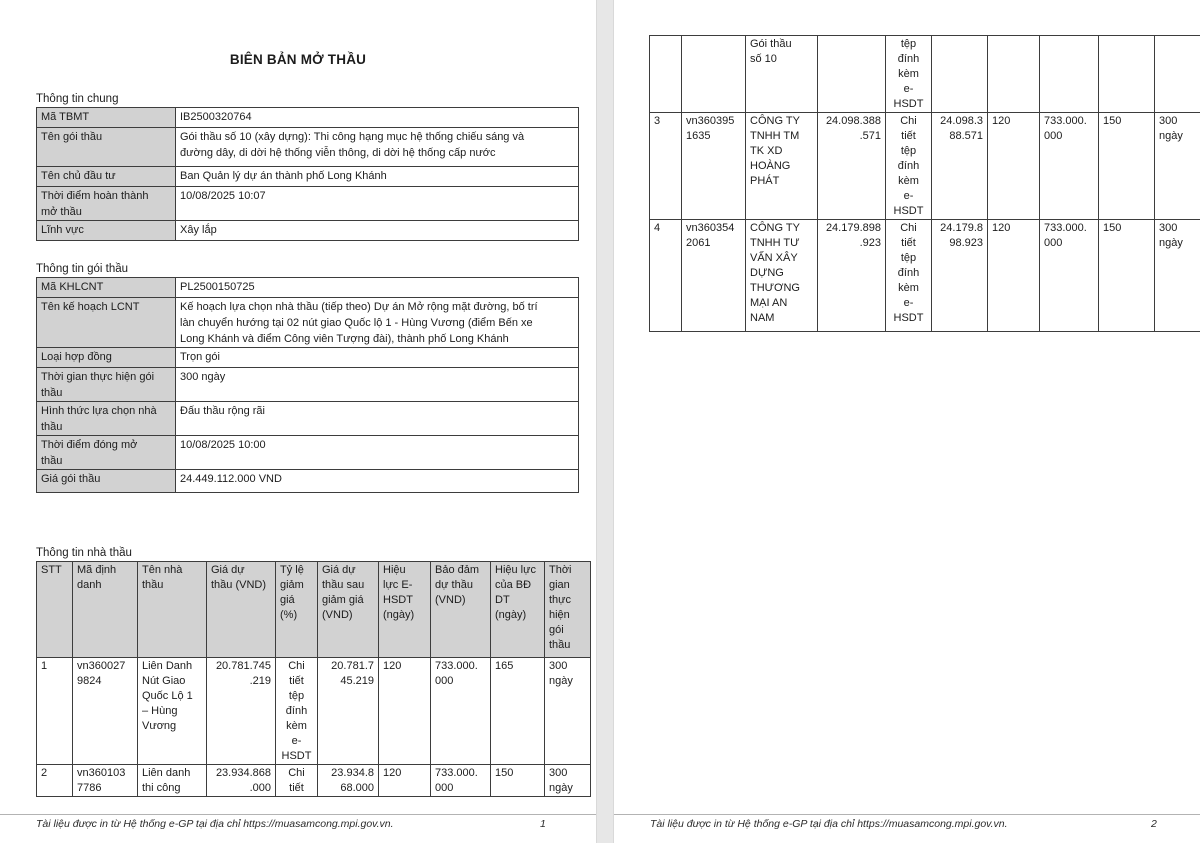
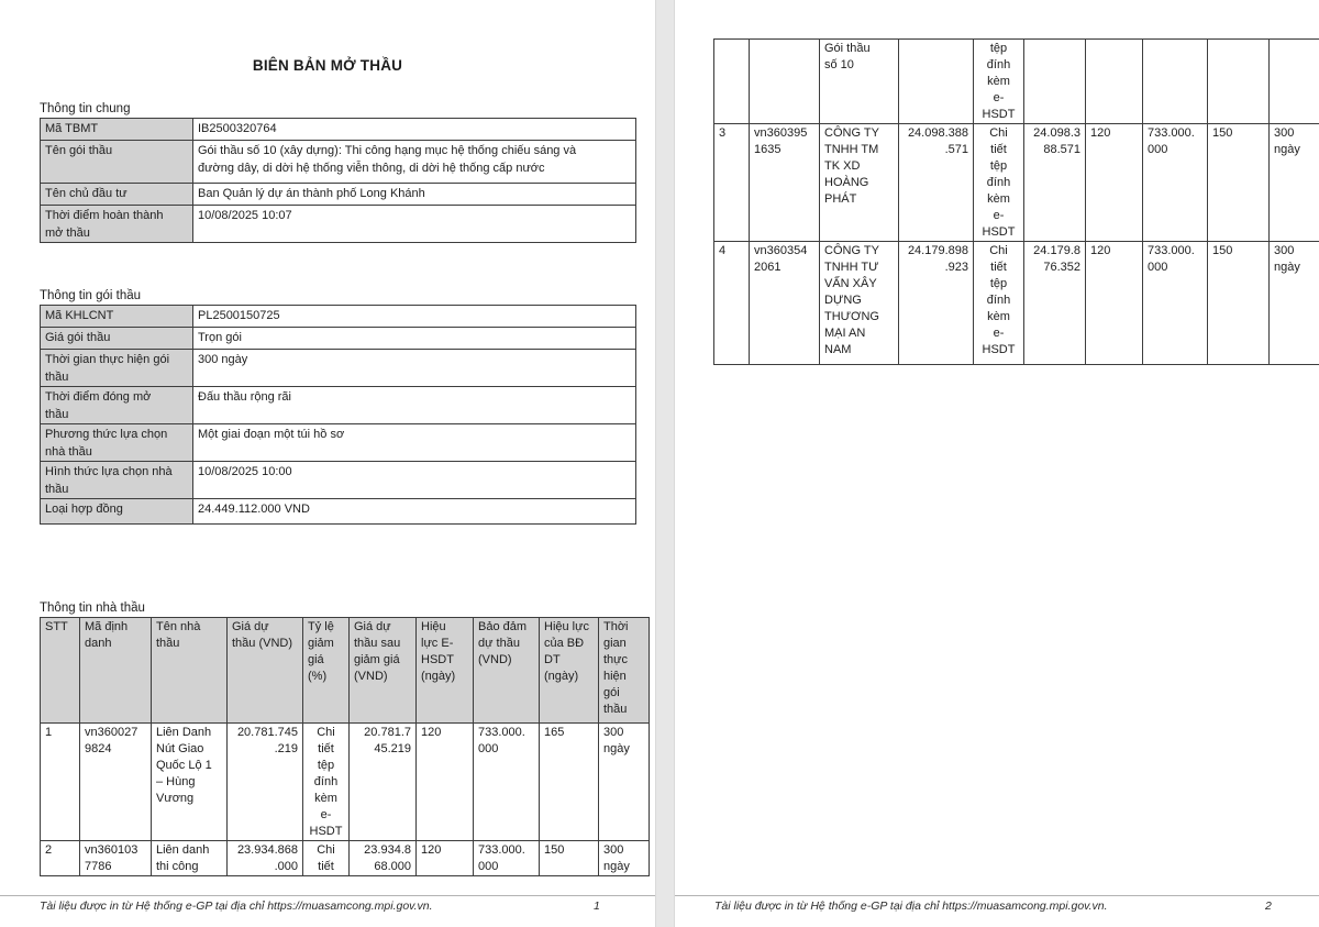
  BIÊN BẢN MỞ THẦU
  Thông tin chung
  Mã TBMT	IB2500320764
  Tên gói thầu	Gói thầu số 10 (xây dựng): Thi công hạng mục hệ thống chiếu sáng và đường dây, di dời hệ thống viễn thông, di dời hệ thống cấp nước
  Tên chủ đầu tư	Ban Quản lý dự án thành phố Long Khánh
  Thời điểm hoàn thành mở thầu	10/08/2025 10:07
- Lĩnh vực	Xây lắp
  Thông tin gói thầu
  Mã KHLCNT	PL2500150725
- Tên kế hoạch LCNT	Kế hoạch lựa chọn nhà thầu (tiếp theo) Dự án Mở rộng mặt đường, bố trí làn chuyển hướng tại 02 nút giao Quốc lộ 1 - Hùng Vương (điểm Bến xe Long Khánh và điểm Công viên Tượng đài), thành phố Long Khánh
- Loại hợp đồng	Trọn gói
+ Giá gói thầu	Trọn gói
  Thời gian thực hiện gói thầu	300 ngày
- Hình thức lựa chọn nhà thầu	Đấu thầu rộng rãi
+ Thời điểm đóng mở thầu	Đấu thầu rộng rãi
+ Phương thức lựa chọn nhà thầu	Một giai đoạn một túi hồ sơ
- Thời điểm đóng mở thầu	10/08/2025 10:00
+ Hình thức lựa chọn nhà thầu	10/08/2025 10:00
- Giá gói thầu	24.449.112.000 VND
+ Loại hợp đồng	24.449.112.000 VND
  Thông tin nhà thầu
  STT	Mã định danh	Tên nhà thầu	Giá dự thầu (VND)	Tỷ lệ giảm giá (%)	Giá dự thầu sau giảm giá (VND)	Hiệu lực E- HSDT (ngày)	Bảo đảm dự thầu (VND)	Hiệu lực của BĐ DT (ngày)	Thời gian thực hiện gói thầu
  1	vn360027 9824	Liên Danh Nút Giao Quốc Lộ 1 – Hùng Vương	20.781.745 .219	Chi tiết tệp đính kèm e- HSDT	20.781.7 45.219	120	733.000. 000	165	300 ngày
  2	vn360103 7786	Liên danh thi công	23.934.868 .000	Chi tiết	23.934.8 68.000	120	733.000. 000	150	300 ngày
  Tài liệu được in từ Hệ thống e-GP tại địa chỉ https://muasamcong.mpi.gov.vn.
  1
  		Gói thầu số 10		tệp đính kèm e- HSDT
  3	vn360395 1635	CÔNG TY TNHH TM TK XD HOÀNG PHÁT	24.098.388 .571	Chi tiết tệp đính kèm e- HSDT	24.098.3 88.571	120	733.000. 000	150	300 ngày
- 4	vn360354 2061	CÔNG TY TNHH TƯ VẤN XÂY DỰNG THƯƠNG MẠI AN NAM	24.179.898 .923	Chi tiết tệp đính kèm e- HSDT	24.179.8 98.923	120	733.000. 000	150	300 ngày
+ 4	vn360354 2061	CÔNG TY TNHH TƯ VẤN XÂY DỰNG THƯƠNG MẠI AN NAM	24.179.898 .923	Chi tiết tệp đính kèm e- HSDT	24.179.8 76.352	120	733.000. 000	150	300 ngày
  Tài liệu được in từ Hệ thống e-GP tại địa chỉ https://muasamcong.mpi.gov.vn.
  2
